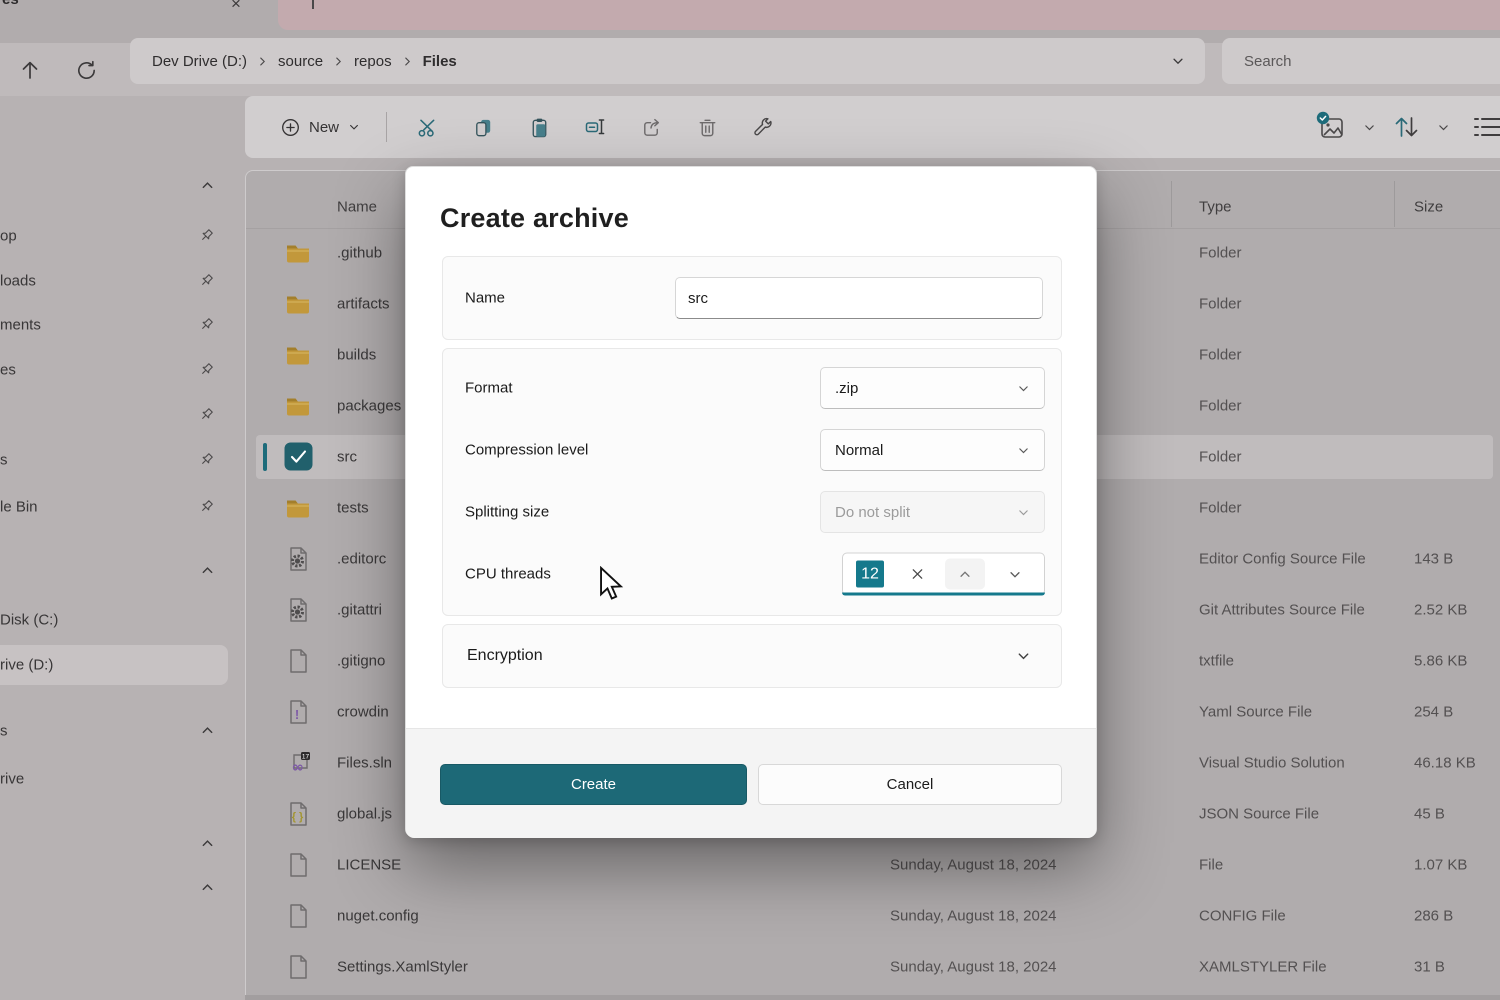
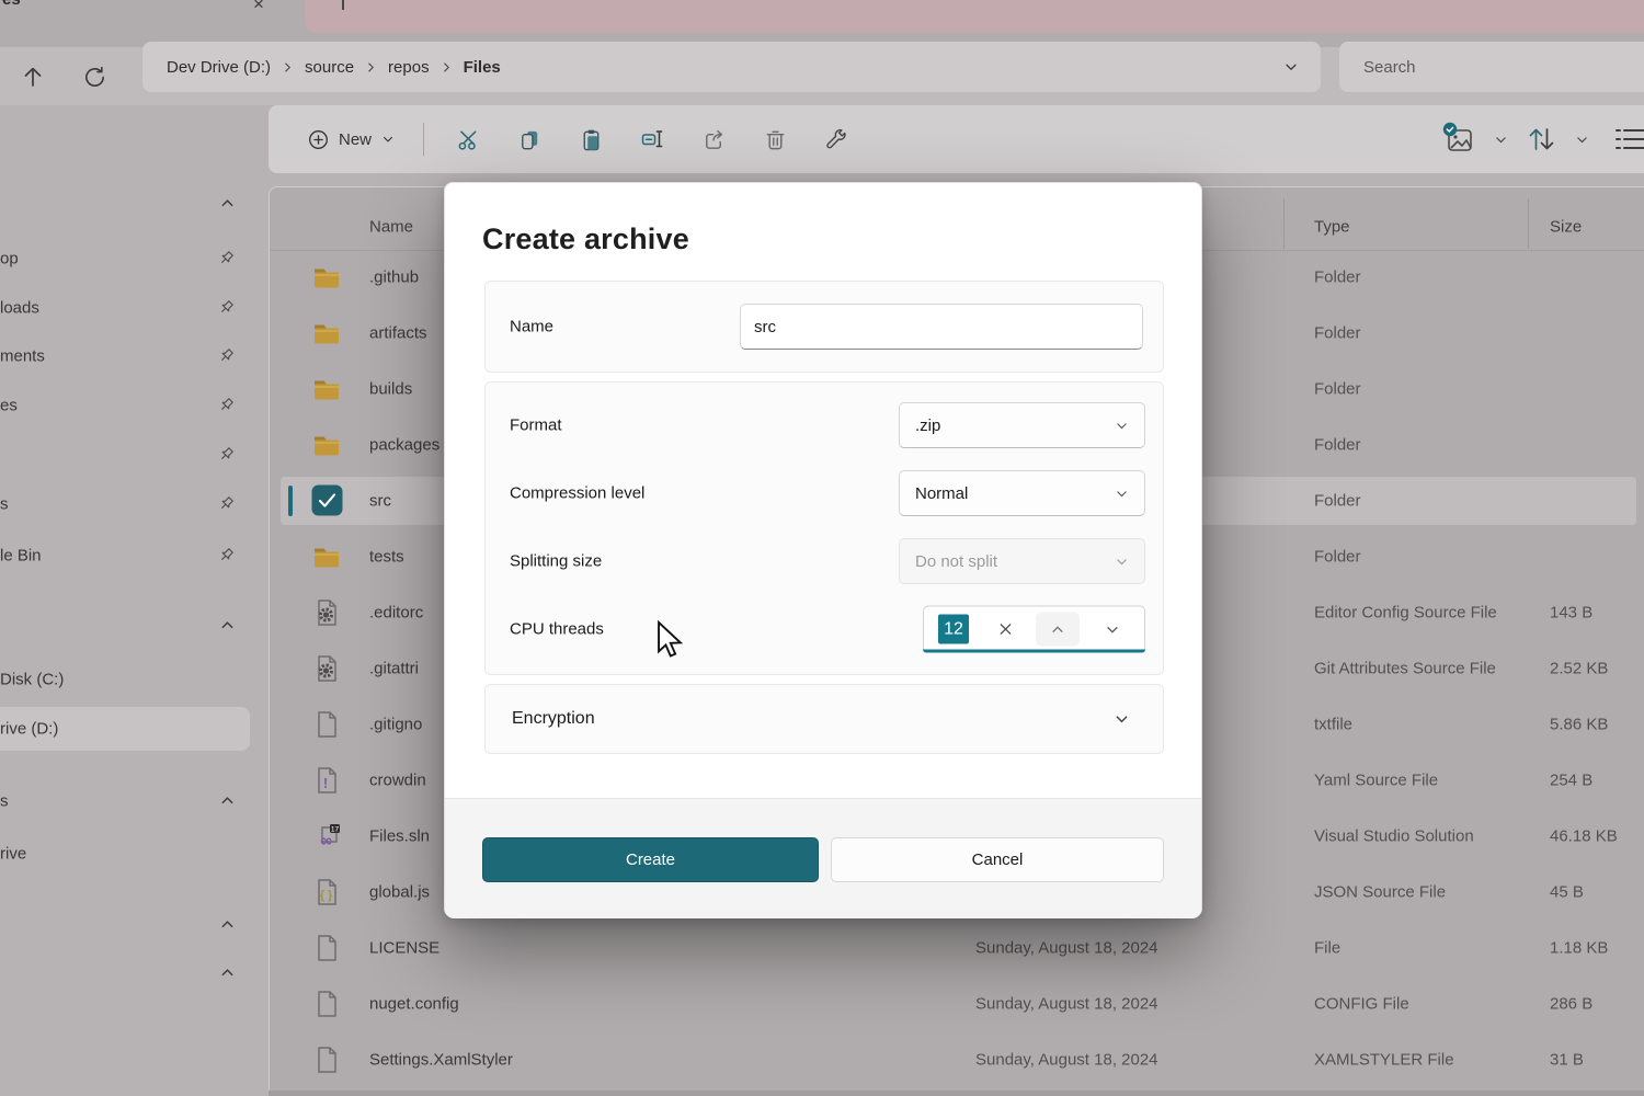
  ×
  Dev Drive (D:)
  source
  repos
  Files
  Search
  op
  loads
  ments
  es
  s
  le Bin
  Disk (C:)
  rive (D:)
  s
  rive
  New
  Name
  Type
  Size
  .github
  Folder
  artifacts
  Folder
  builds
  Folder
  packages
  Folder
  src
  Folder
  tests
  Folder
  .editorc
  Editor Config Source File
  143 B
  .gitattri
  Git Attributes Source File
  2.52 KB
  .gitigno
  txtfile
  5.86 KB
  !
  crowdin
  Yaml Source File
  254 B
  ∞
  Files.sln
  Visual Studio Solution
  46.18 KB
  { }
  global.js
  JSON Source File
  45 B
  LICENSE
  Sunday, August 18, 2024
  File
- 1.07 KB
+ 1.18 KB
  nuget.config
  Sunday, August 18, 2024
  CONFIG File
  286 B
  Settings.XamlStyler
  Sunday, August 18, 2024
  XAMLSTYLER File
  31 B
  Create archive
  Name
  src
  Format
  .zip
  Compression level
  Normal
  Splitting size
  Do not split
  CPU threads
  12
  Encryption
  Create
  Cancel
